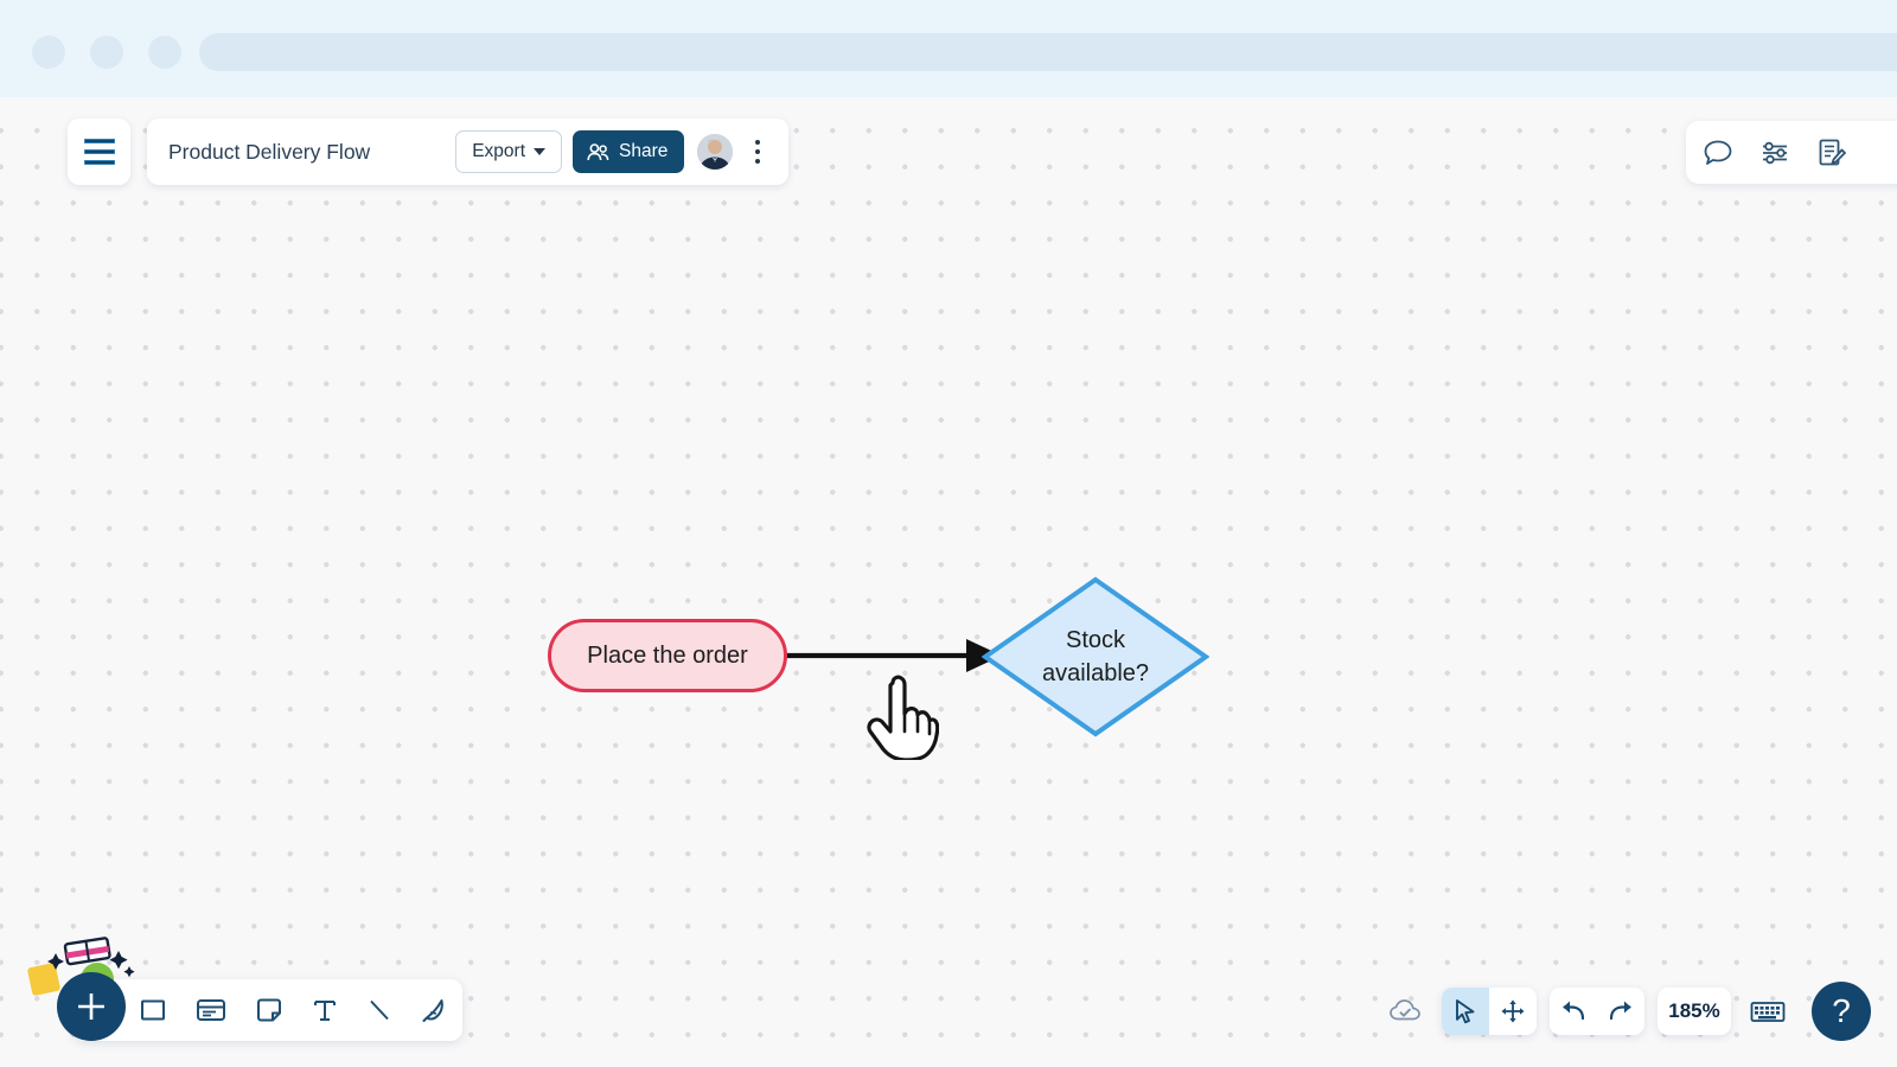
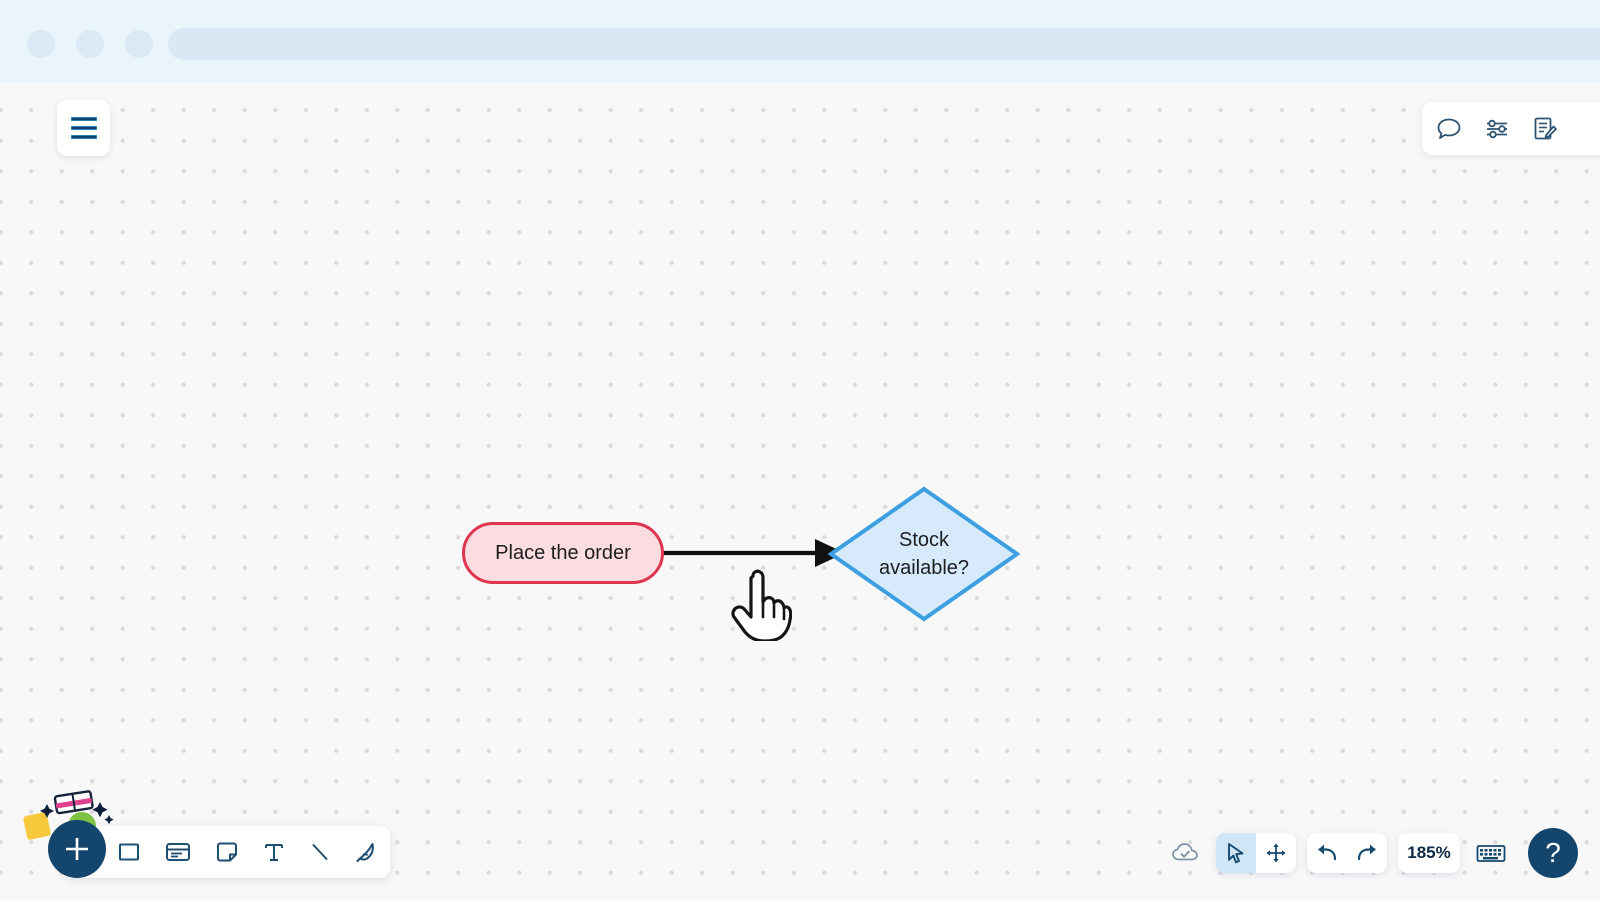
  Place the order
  Stock
  available?
- Product Delivery Flow
- Export
- Share
  185%
  ?
